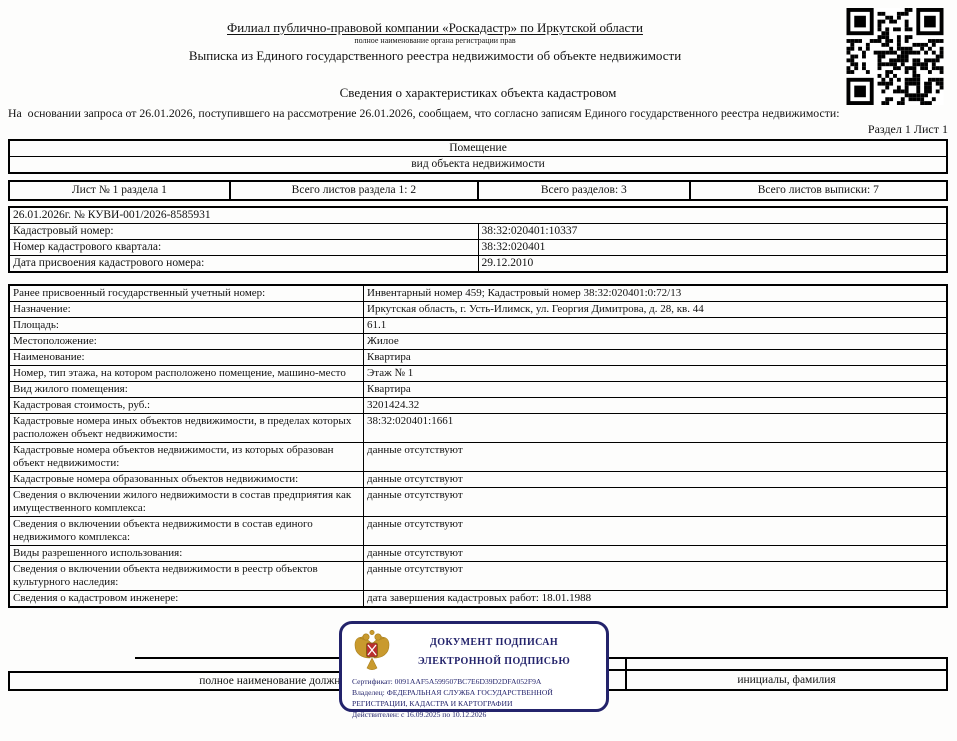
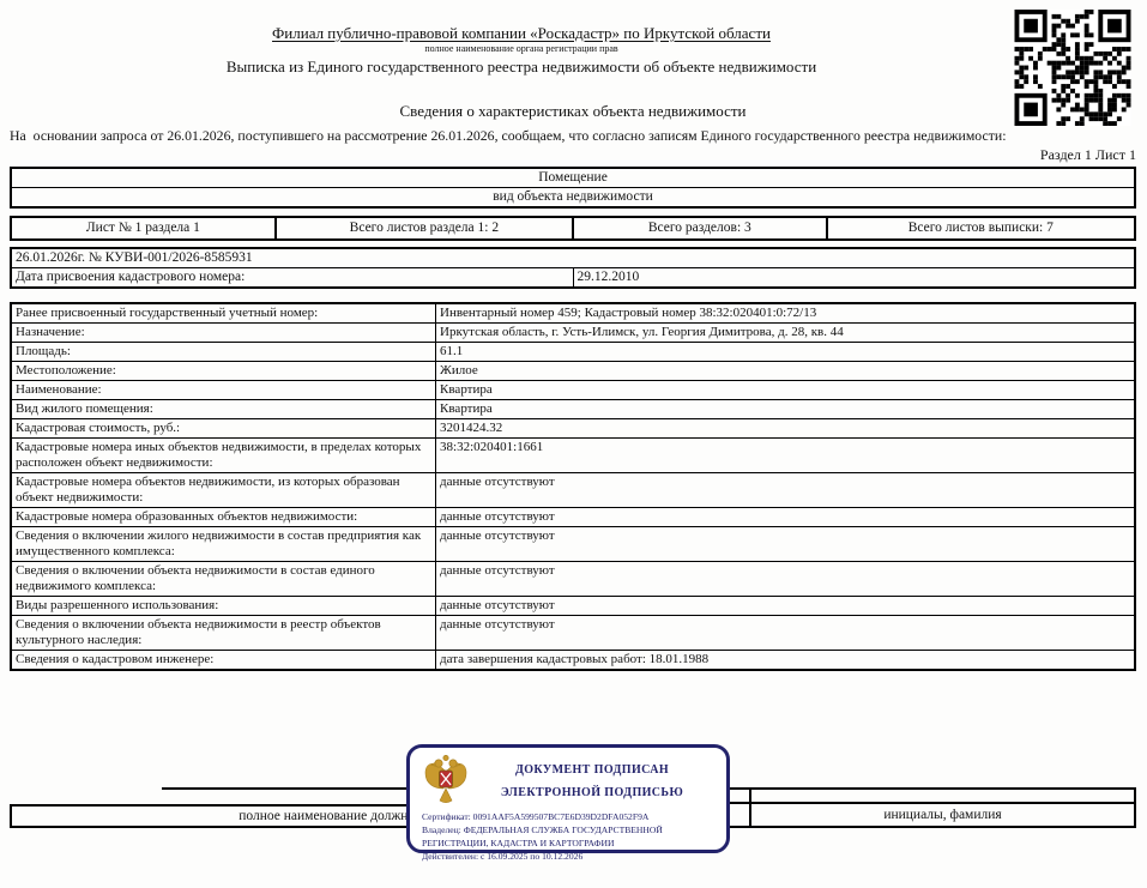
  Филиал публично-правовой компании «Роскадастр» по Иркутской области
  полное наименование органа регистрации прав
  Выписка из Единого государственного реестра недвижимости об объекте недвижимости
- Сведения о характеристиках объекта кадастровом
+ Сведения о характеристиках объекта недвижимости
  На основании запроса от 26.01.2026, поступившего на рассмотрение 26.01.2026, сообщаем, что согласно записям Единого государственного реестра недвижимости:
  Раздел 1 Лист 1
  Помещение
  вид объекта недвижимости
  Лист № 1 раздела 1	Всего листов раздела 1: 2	Всего разделов: 3	Всего листов выписки: 7
  26.01.2026г. № КУВИ-001/2026-8585931
- Кадастровый номер:	38:32:020401:10337
- Номер кадастрового квартала:	38:32:020401
  Дата присвоения кадастрового номера:	29.12.2010
  Ранее присвоенный государственный учетный номер:	Инвентарный номер 459; Кадастровый номер 38:32:020401:0:72/13
  Назначение:	Иркутская область, г. Усть-Илимск, ул. Георгия Димитрова, д. 28, кв. 44
  Площадь:	61.1
  Местоположение:	Жилое
  Наименование:	Квартира
- Номер, тип этажа, на котором расположено помещение, машино-место	Этаж № 1
  Вид жилого помещения:	Квартира
  Кадастровая стоимость, руб.:	3201424.32
  Кадастровые номера иных объектов недвижимости, в пределах которых расположен объект недвижимости:	38:32:020401:1661
  Кадастровые номера объектов недвижимости, из которых образован объект недвижимости:	данные отсутствуют
  Кадастровые номера образованных объектов недвижимости:	данные отсутствуют
  Сведения о включении жилого недвижимости в состав предприятия как имущественного комплекса:	данные отсутствуют
  Сведения о включении объекта недвижимости в состав единого недвижимого комплекса:	данные отсутствуют
  Виды разрешенного использования:	данные отсутствуют
  Сведения о включении объекта недвижимости в реестр объектов культурного наследия:	данные отсутствуют
  Сведения о кадастровом инженере:	дата завершения кадастровых работ: 18.01.1988
  инициалы, фамилия
  полное наименование должн
  ДОКУМЕНТ ПОДПИСАН
  ЭЛЕКТРОННОЙ ПОДПИСЬЮ
  Сертификат: 0091AAF5A599507BC7E6D39D2DFA052F9A
  Владелец: ФЕДЕРАЛЬНАЯ СЛУЖБА ГОСУДАРСТВЕННОЙ РЕГИСТРАЦИИ, КАДАСТРА И КАРТОГРАФИИ
  Действителен: с 16.09.2025 по 10.12.2026
